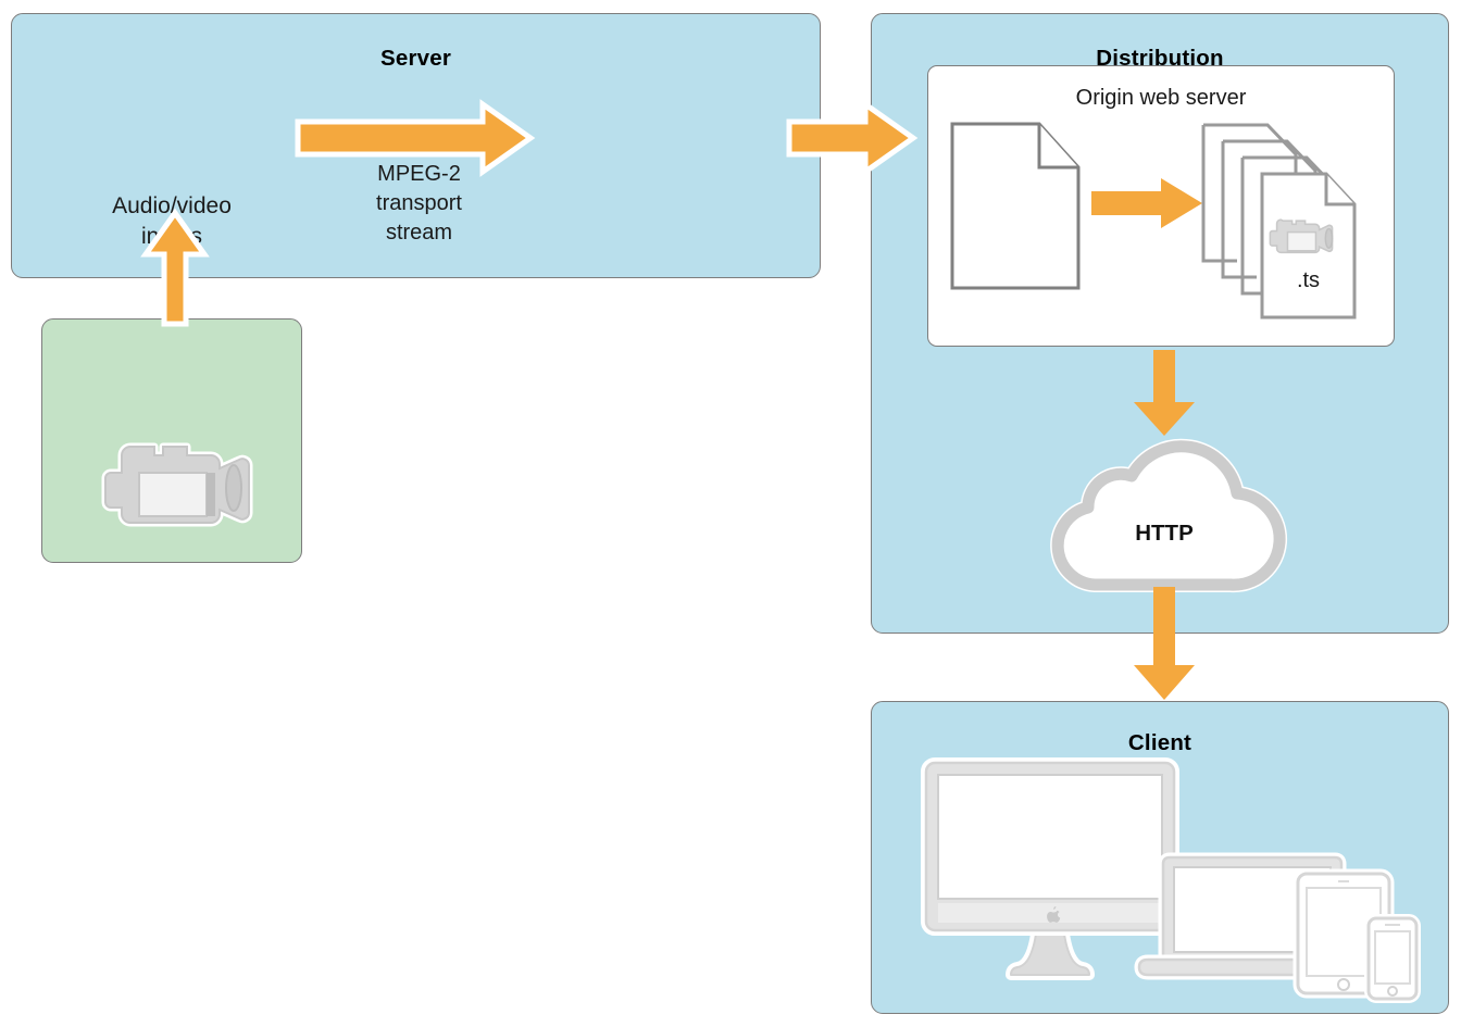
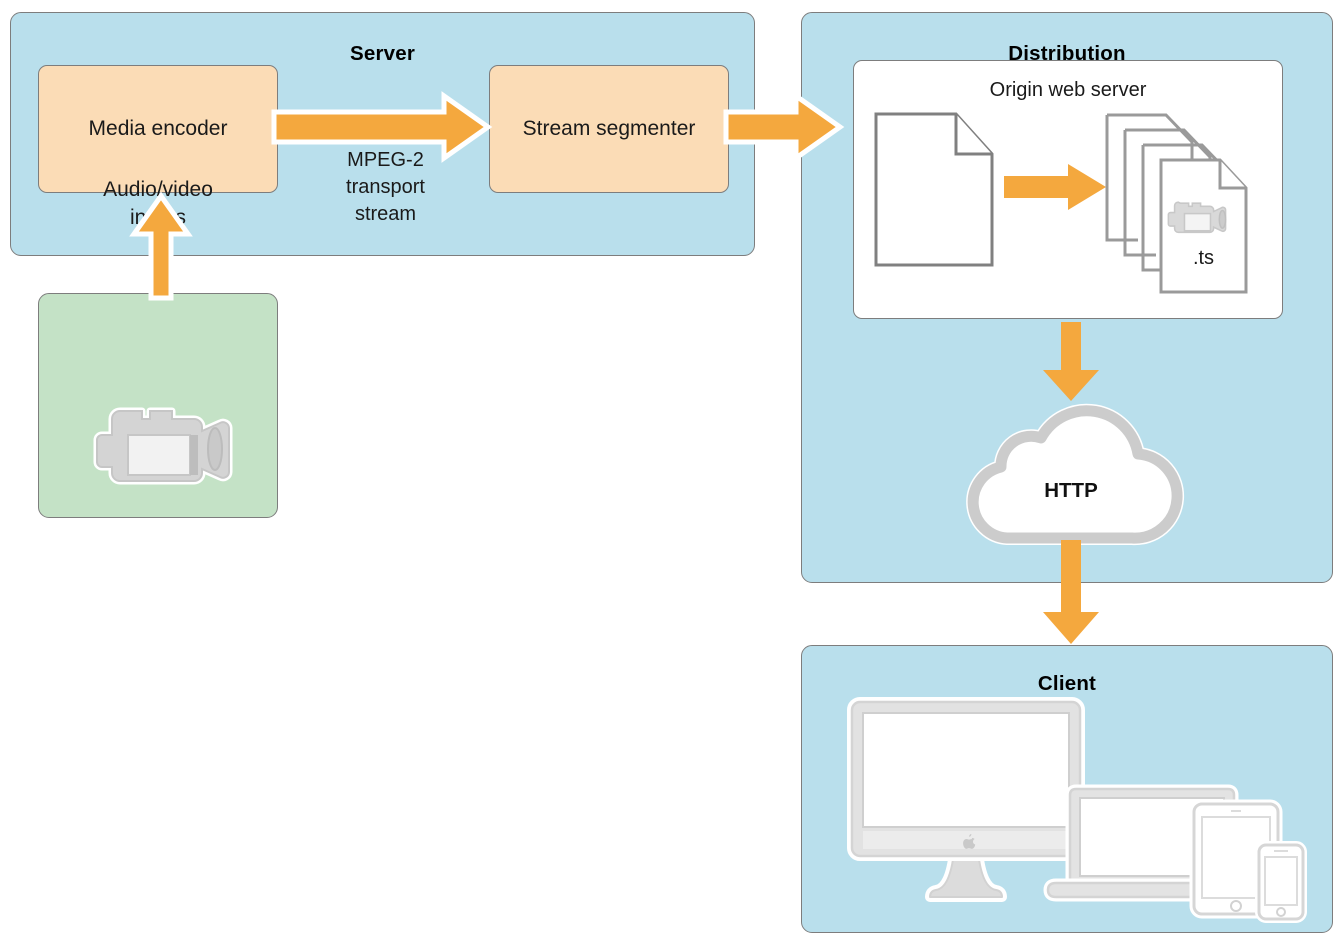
  Server
+ Media encoder
+ Stream segmenter
  MPEG-2
  transport
  stream
  Audio/video
  Distribution
  Origin web server
  .ts
  HTTP
  Client
